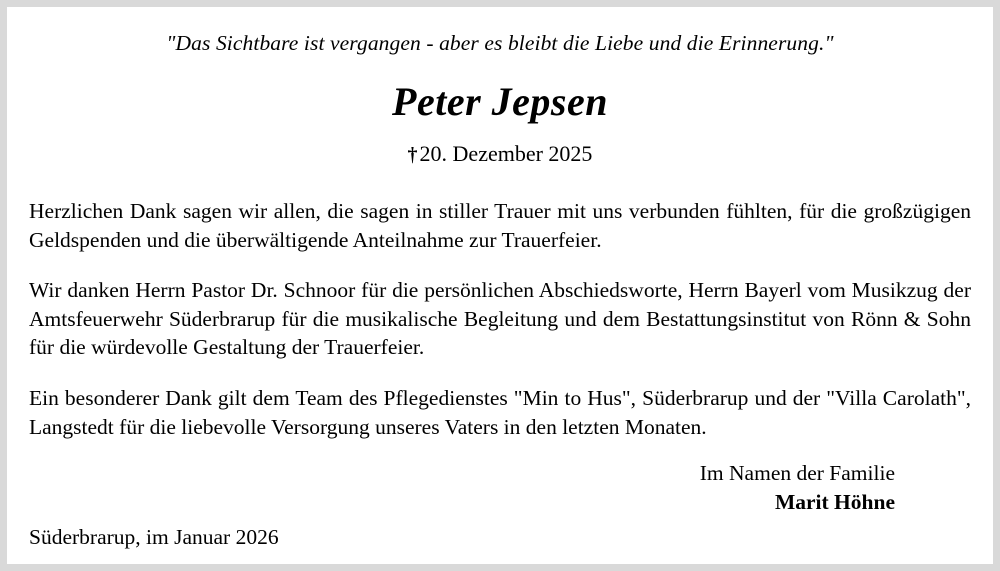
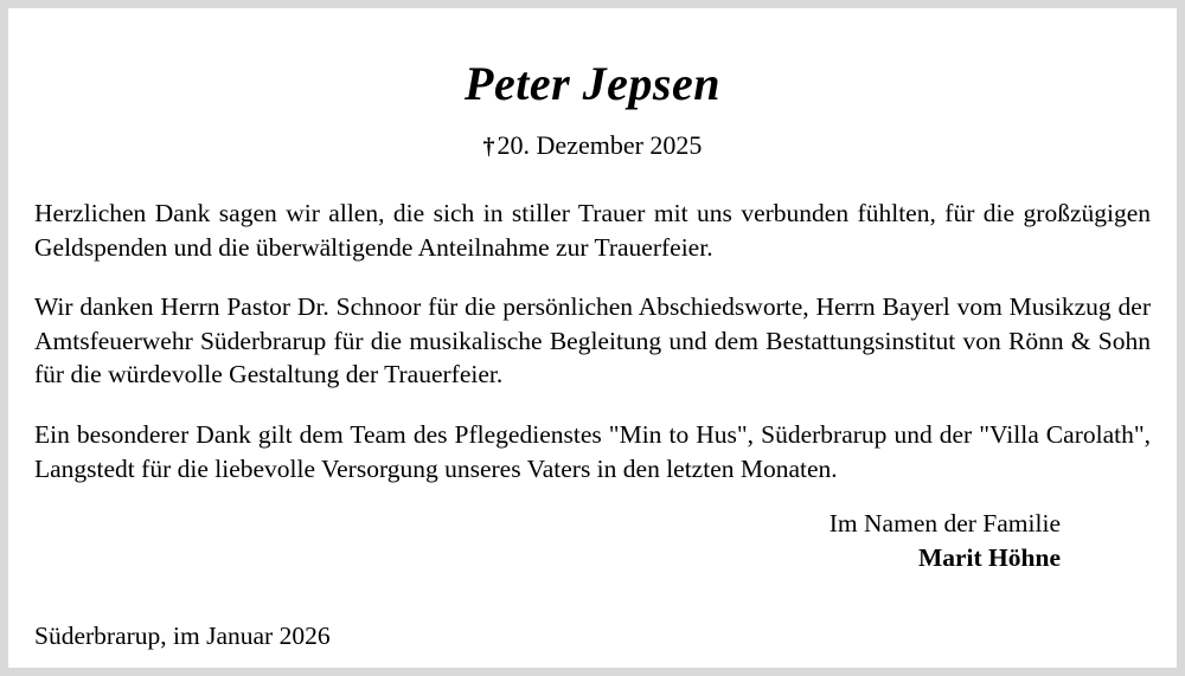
- "Das Sichtbare ist vergangen - aber es bleibt die Liebe und die Erinnerung."
  Peter Jepsen
  †20. Dezember 2025
- Herzlichen Dank sagen wir allen, die sagen in stiller Trauer mit uns verbunden fühlten, für die großzügigen Geldspenden und die überwältigende Anteilnahme zur Trauerfeier.
+ Herzlichen Dank sagen wir allen, die sich in stiller Trauer mit uns verbunden fühlten, für die großzügigen Geldspenden und die überwältigende Anteilnahme zur Trauerfeier.
  Wir danken Herrn Pastor Dr. Schnoor für die persönlichen Abschiedsworte, Herrn Bayerl vom Musikzug der Amtsfeuerwehr Süderbrarup für die musikalische Begleitung und dem Bestattungsinstitut von Rönn & Sohn für die würdevolle Gestaltung der Trauerfeier.
  Ein besonderer Dank gilt dem Team des Pflegedienstes "Min to Hus", Süderbrarup und der "Villa Carolath", Langstedt für die liebevolle Versorgung unseres Vaters in den letzten Monaten.
  Im Namen der Familie
  Marit Höhne
  Süderbrarup, im Januar 2026
